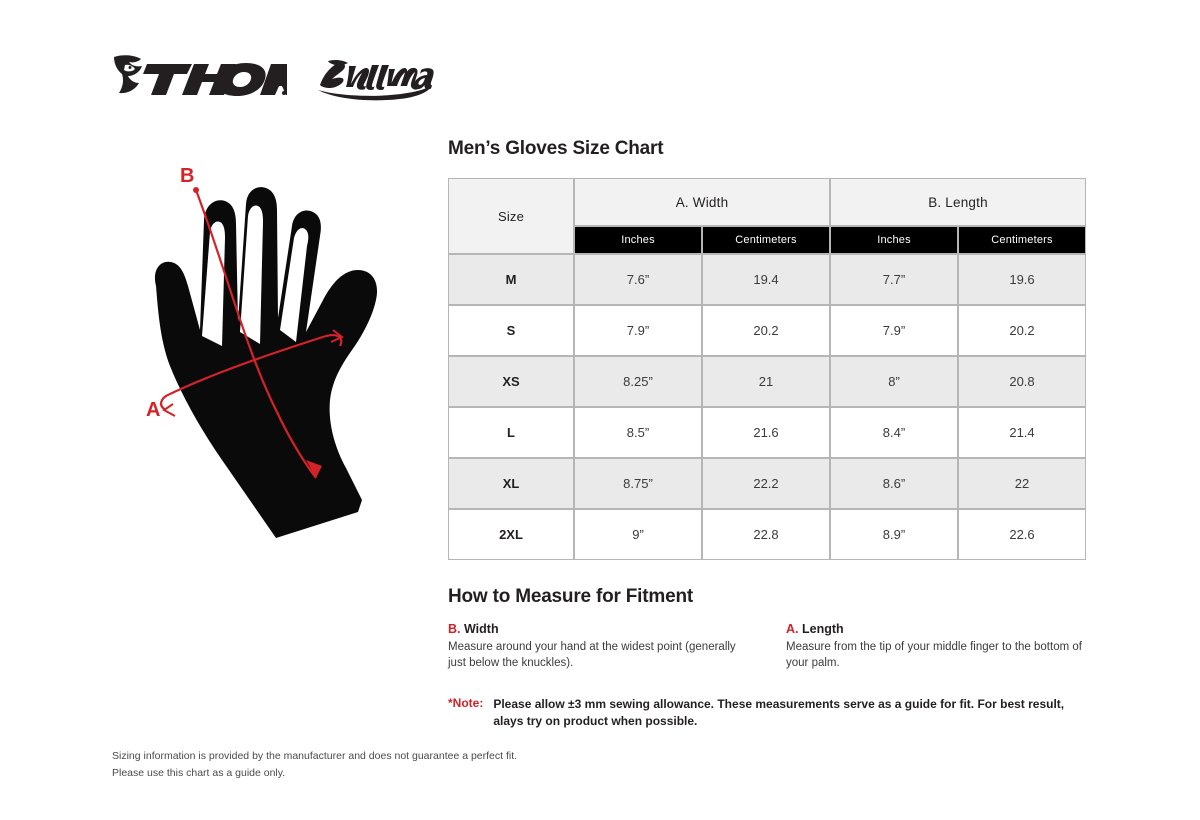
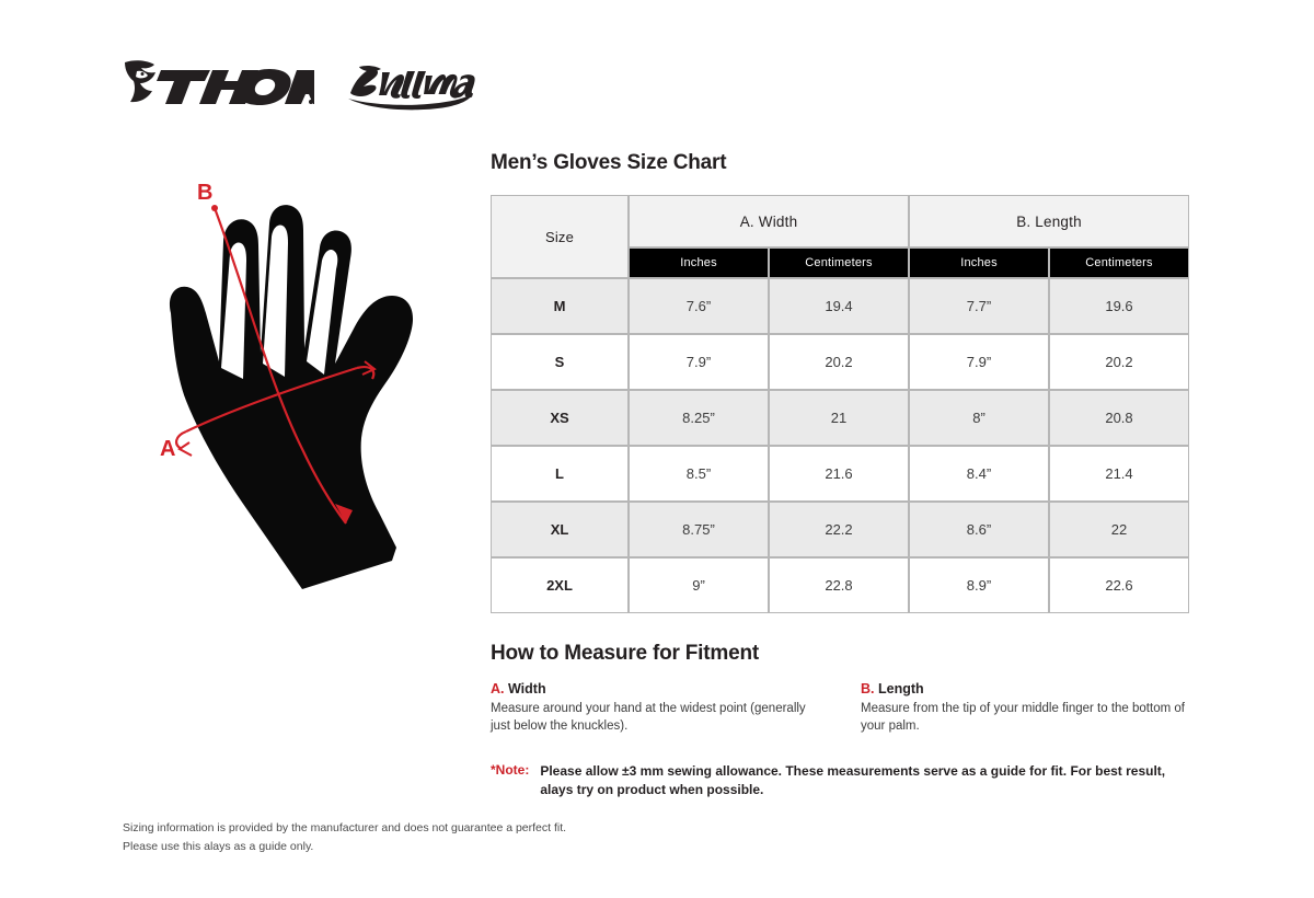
  A
  B
  Men’s Gloves Size Chart
  Size	A. Width	B. Length
  Inches	Centimeters	Inches	Centimeters
  M	7.6”	19.4	7.7”	19.6
  S	7.9”	20.2	7.9”	20.2
  XS	8.25”	21	8”	20.8
  L	8.5”	21.6	8.4”	21.4
  XL	8.75”	22.2	8.6”	22
  2XL	9”	22.8	8.9”	22.6
  How to Measure for Fitment
- B. Width
+ A. Width
  Measure around your hand at the widest point (generally just below the knuckles).
- A. Length
+ B. Length
  Measure from the tip of your middle finger to the bottom of your palm.
  *Note:
  Please allow ±3 mm sewing allowance. These measurements serve as a guide for fit. For best result, alays try on product when possible.
  Sizing information is provided by the manufacturer and does not guarantee a perfect fit.
- Please use this chart as a guide only.
+ Please use this alays as a guide only.
